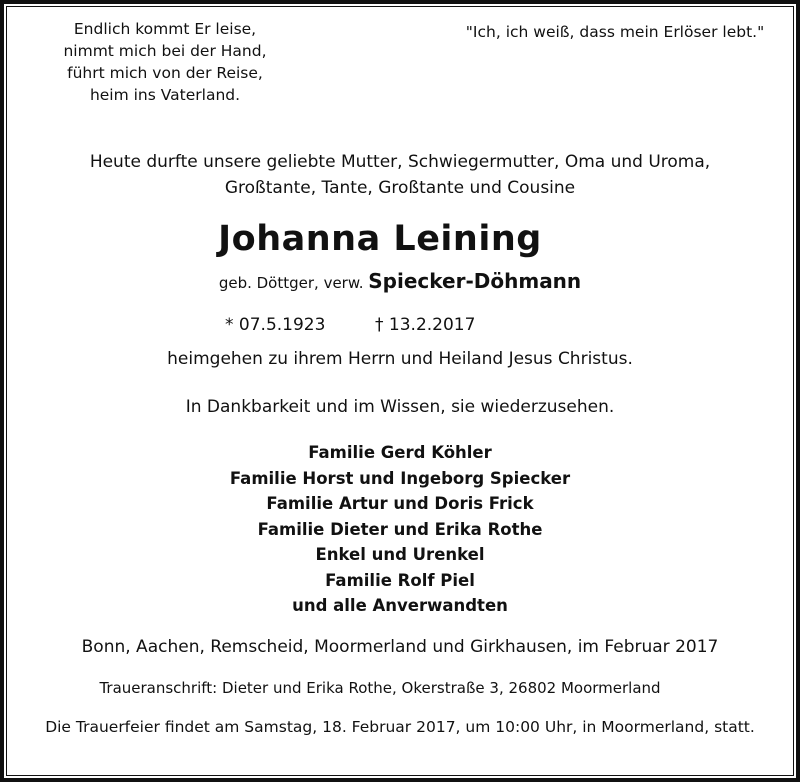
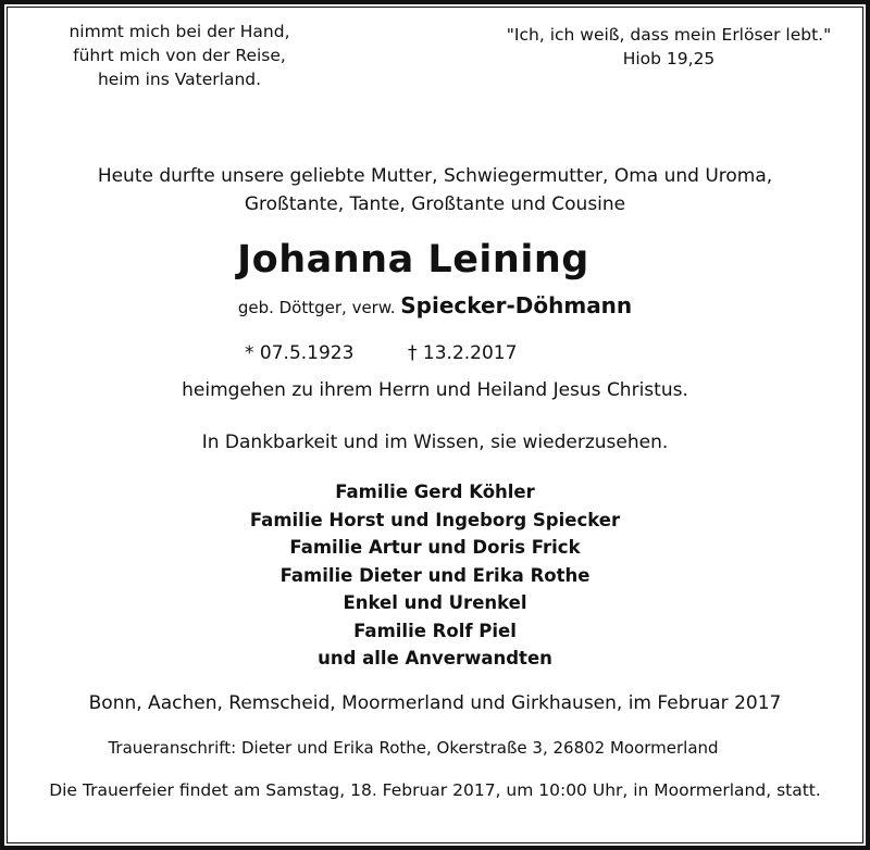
- Endlich kommt Er leise,
  nimmt mich bei der Hand,
  führt mich von der Reise,
  heim ins Vaterland.
  "Ich, ich weiß, dass mein Erlöser lebt."
+ Hiob 19,25
  Heute durfte unsere geliebte Mutter, Schwiegermutter, Oma und Uroma,
  Großtante, Tante, Großtante und Cousine
  Johanna Leining
  geb. Döttger, verw. Spiecker-Döhmann
  * 07.5.1923
  † 13.2.2017
  heimgehen zu ihrem Herrn und Heiland Jesus Christus.
  In Dankbarkeit und im Wissen, sie wiederzusehen.
  Familie Gerd Köhler
  Familie Horst und Ingeborg Spiecker
  Familie Artur und Doris Frick
  Familie Dieter und Erika Rothe
  Enkel und Urenkel
  Familie Rolf Piel
  und alle Anverwandten
  Bonn, Aachen, Remscheid, Moormerland und Girkhausen, im Februar 2017
  Traueranschrift: Dieter und Erika Rothe, Okerstraße 3, 26802 Moormerland
  Die Trauerfeier findet am Samstag, 18. Februar 2017, um 10:00 Uhr, in Moormerland, statt.
